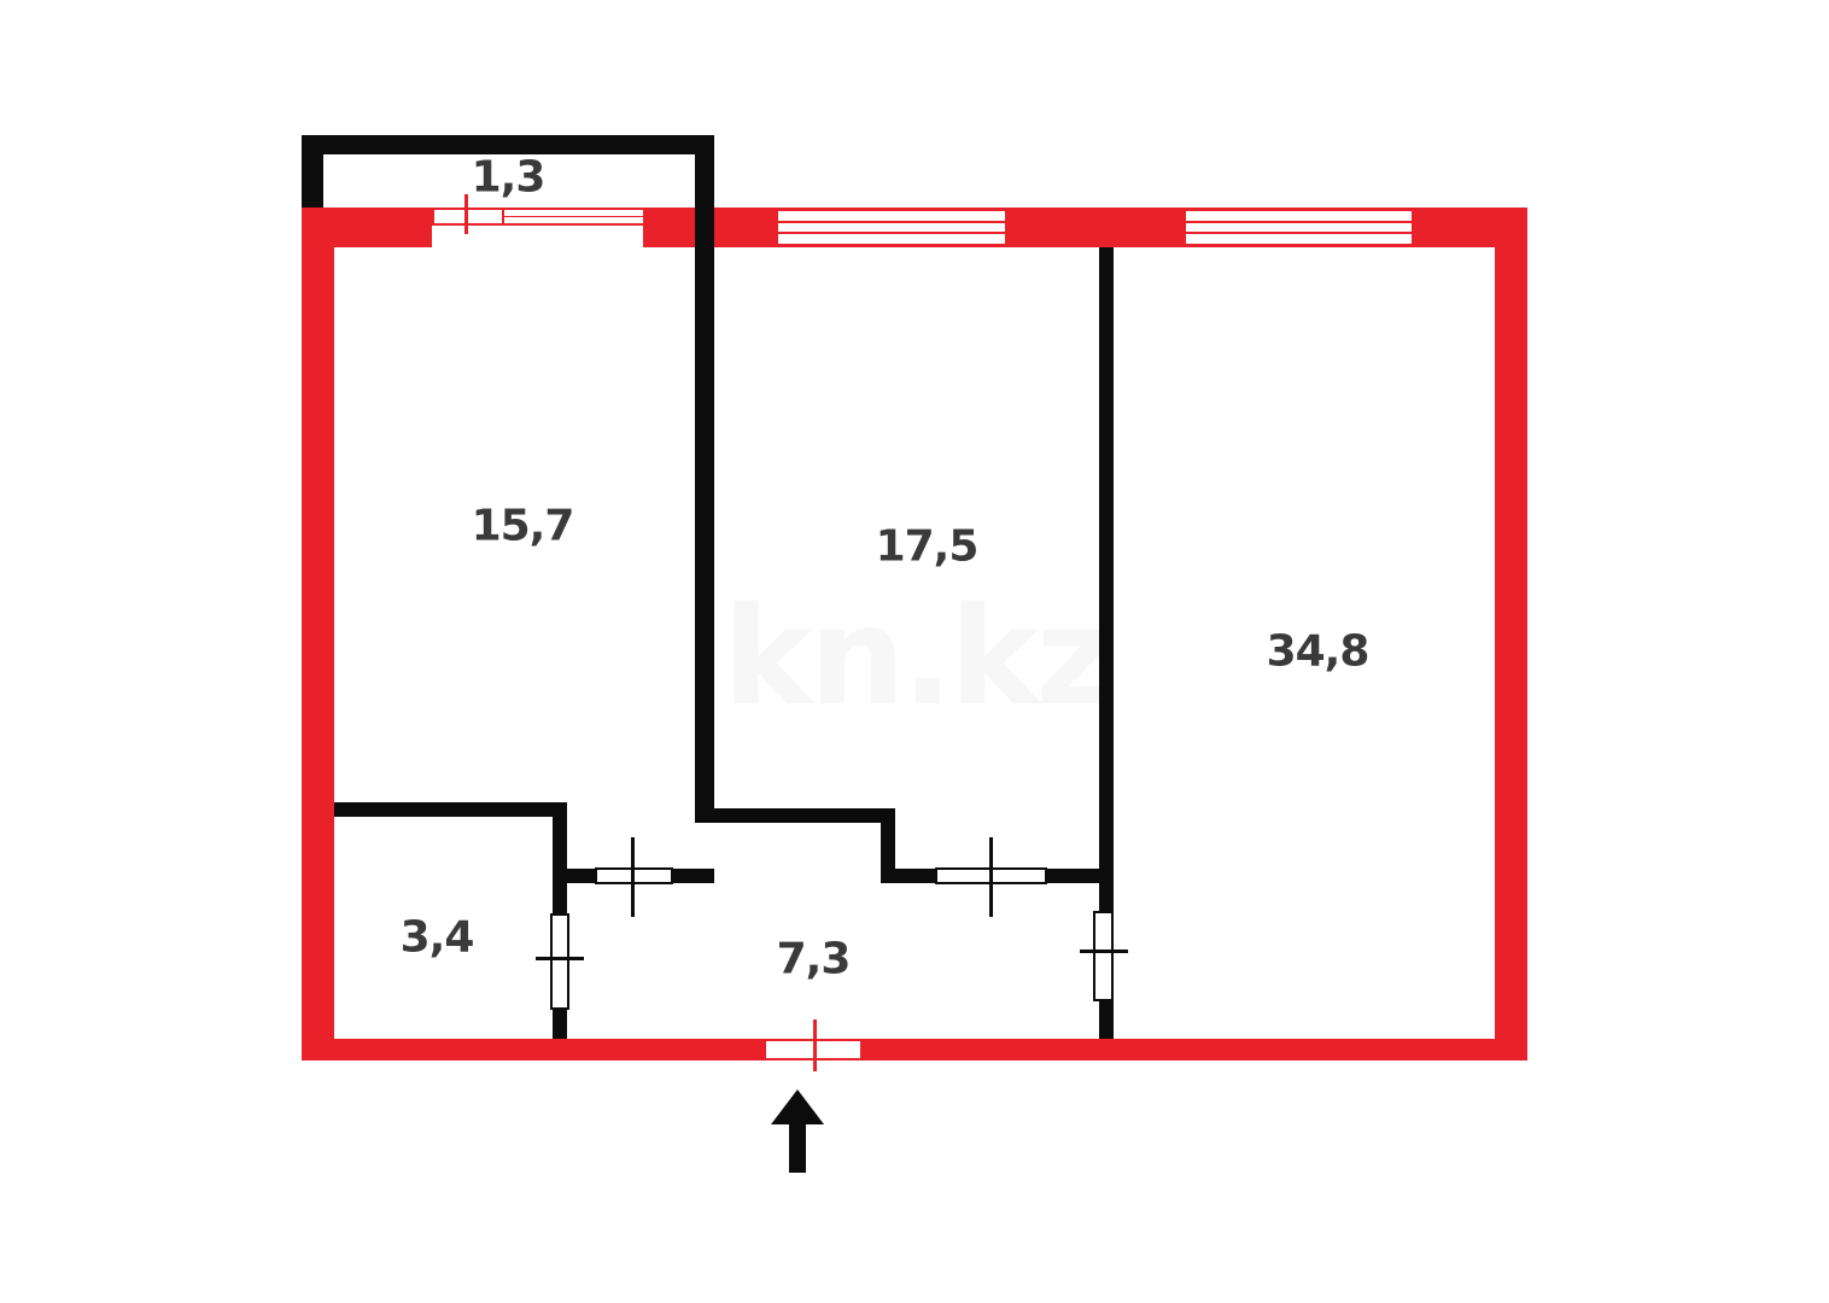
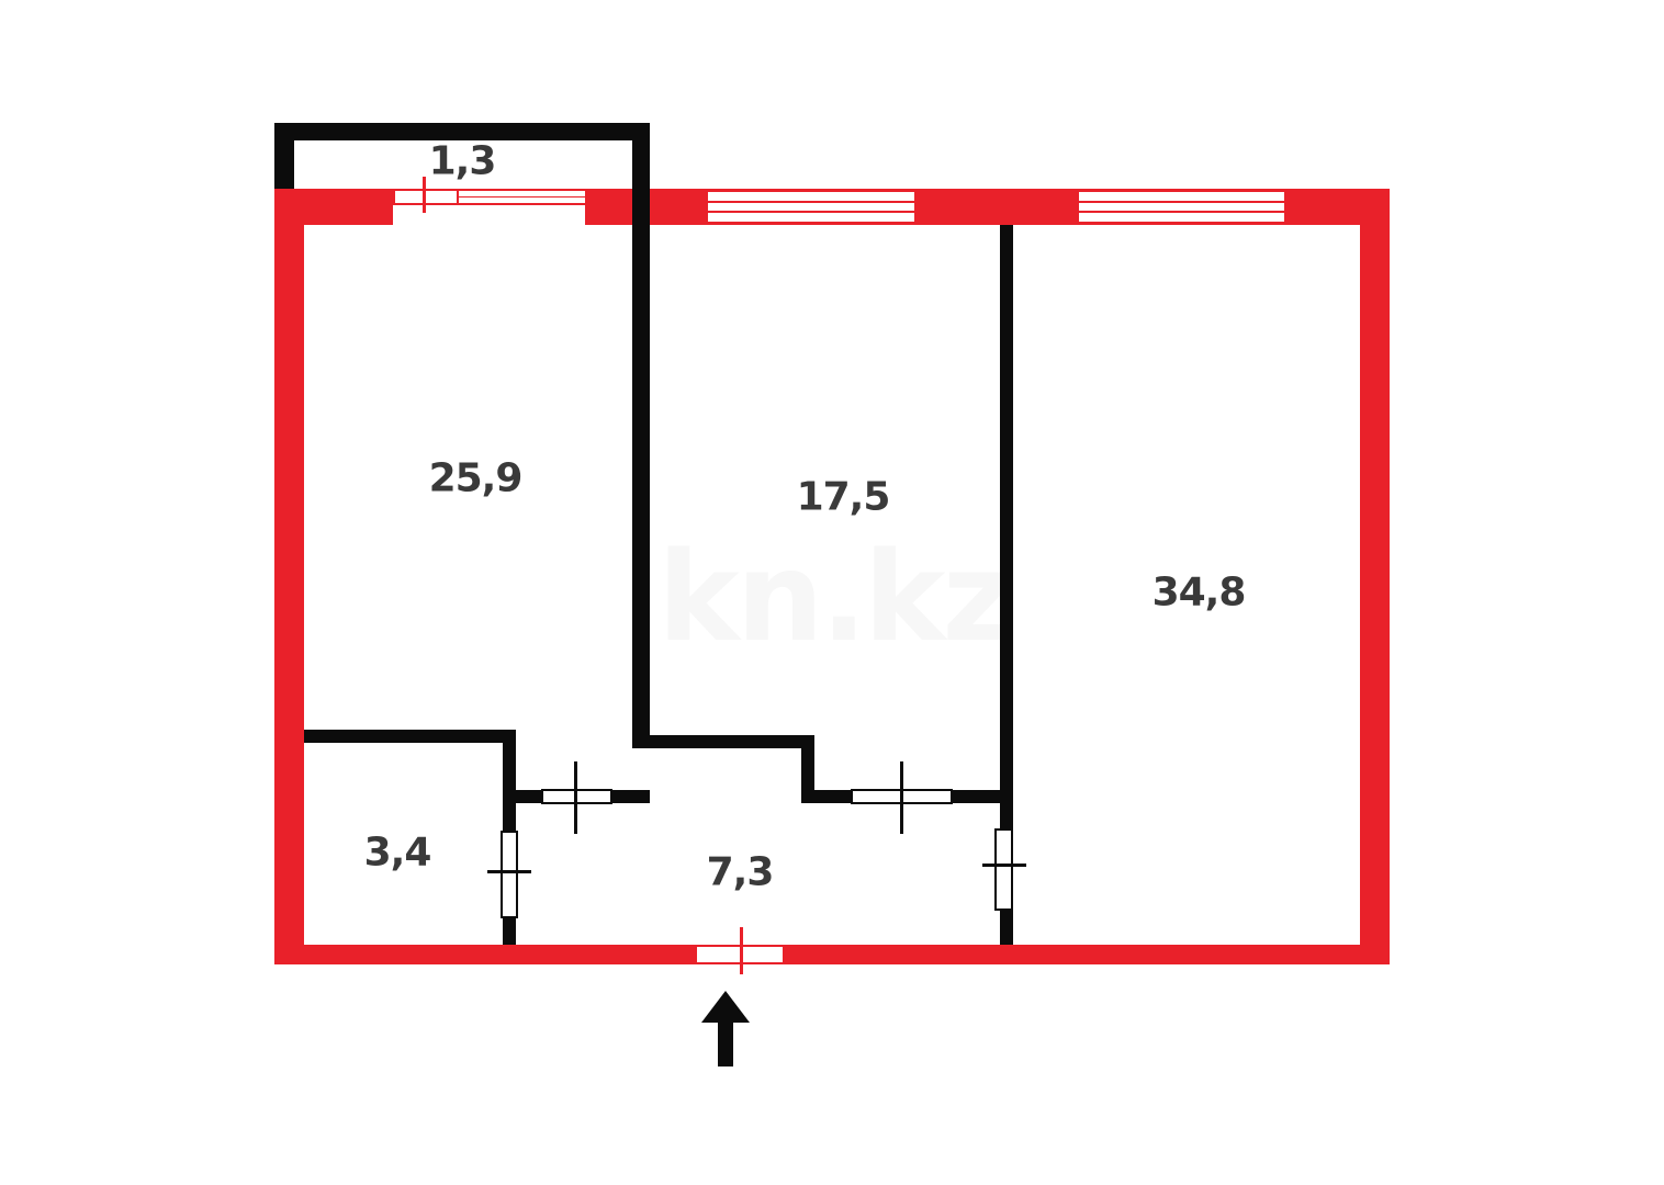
  kn.kz
  1,3
- 15,7
+ 25,9
  17,5
  34,8
  3,4
  7,3
